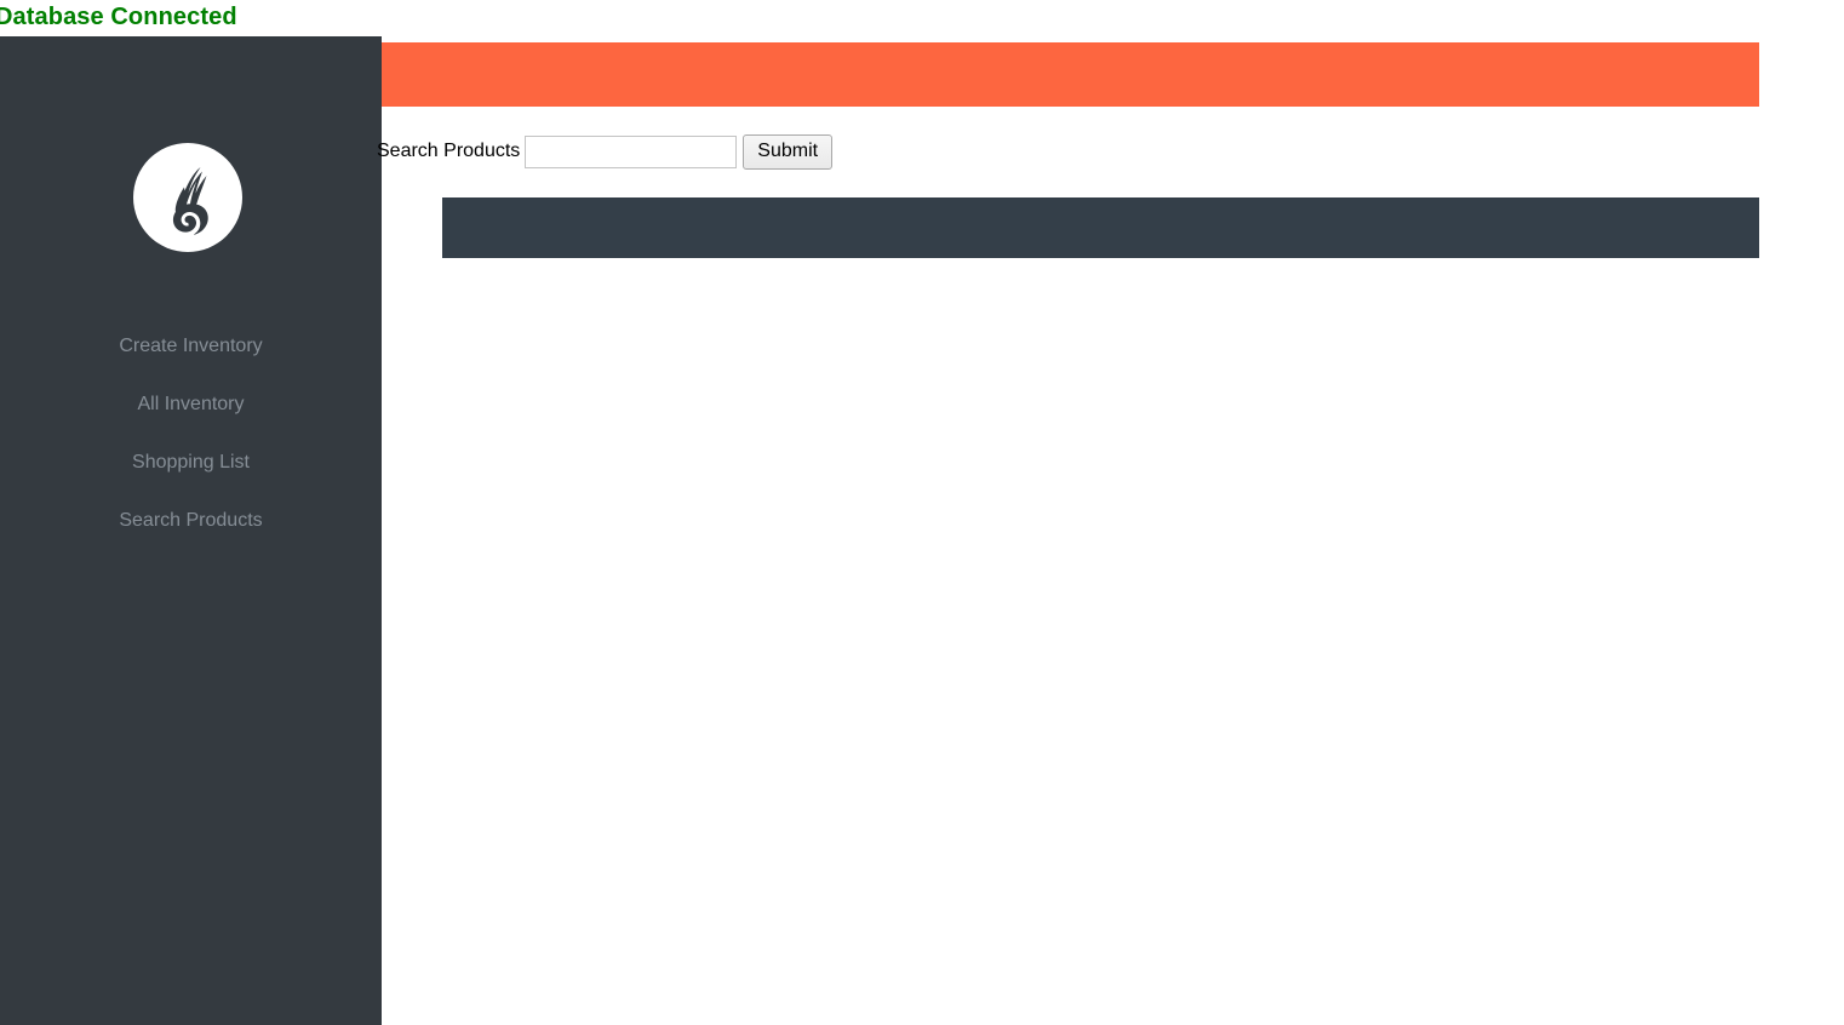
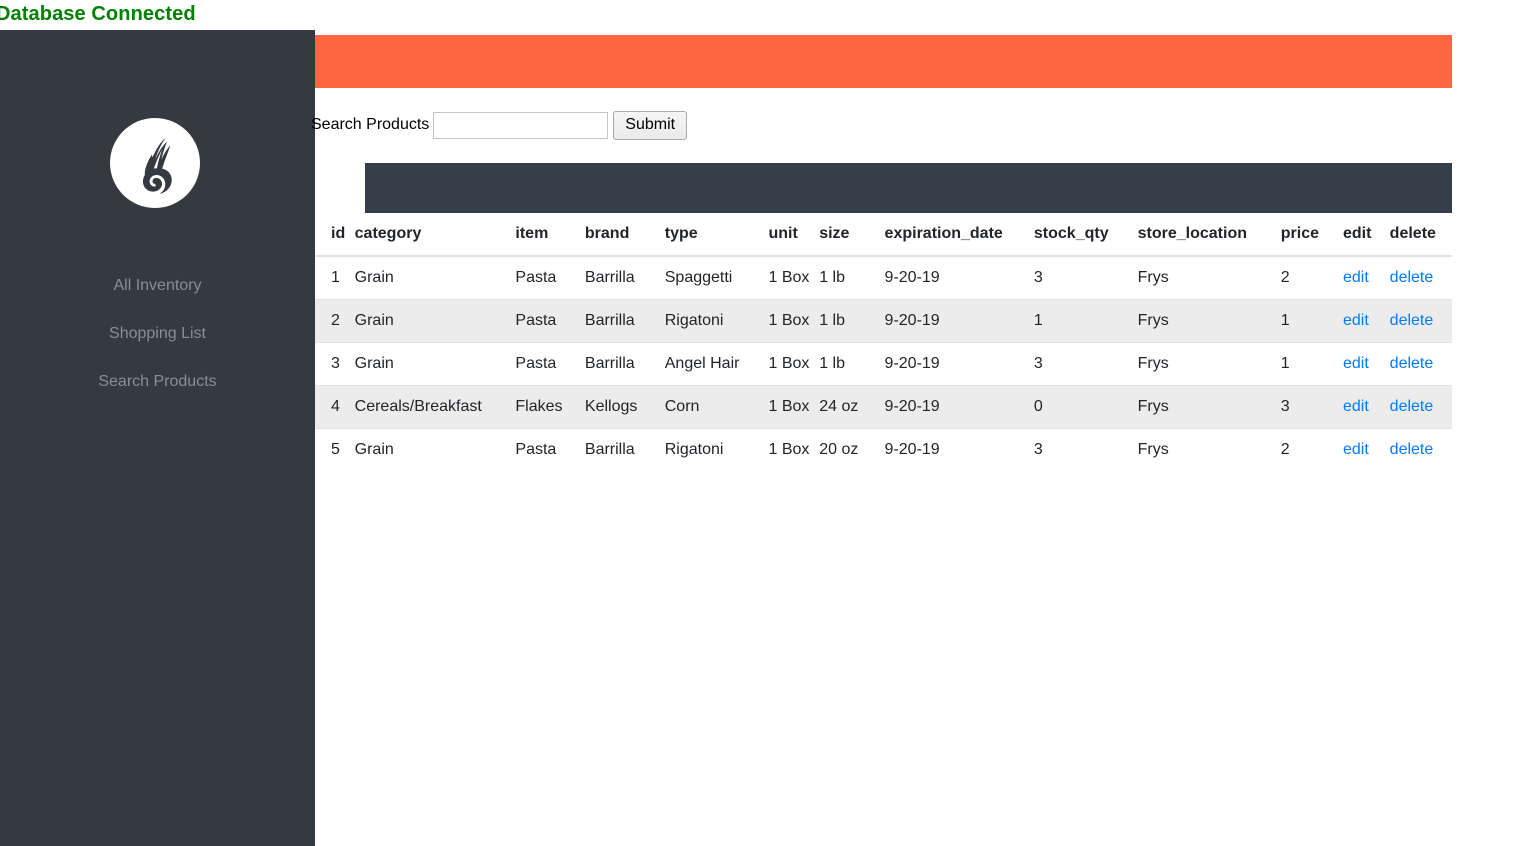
  Database Connected
- Create Inventory
  All Inventory
  Shopping List
  Search Products
  Search Products
  Submit
+ id	category	item	brand	type	unit	size	expiration_date	stock_qty	store_location	price	edit	delete
+ 1	Grain	Pasta	Barrilla	Spaggetti	1 Box	1 lb	9-20-19	3	Frys	2	edit	delete
+ 2	Grain	Pasta	Barrilla	Rigatoni	1 Box	1 lb	9-20-19	1	Frys	1	edit	delete
+ 3	Grain	Pasta	Barrilla	Angel Hair	1 Box	1 lb	9-20-19	3	Frys	1	edit	delete
+ 4	Cereals/Breakfast	Flakes	Kellogs	Corn	1 Box	24 oz	9-20-19	0	Frys	3	edit	delete
+ 5	Grain	Pasta	Barrilla	Rigatoni	1 Box	20 oz	9-20-19	3	Frys	2	edit	delete
